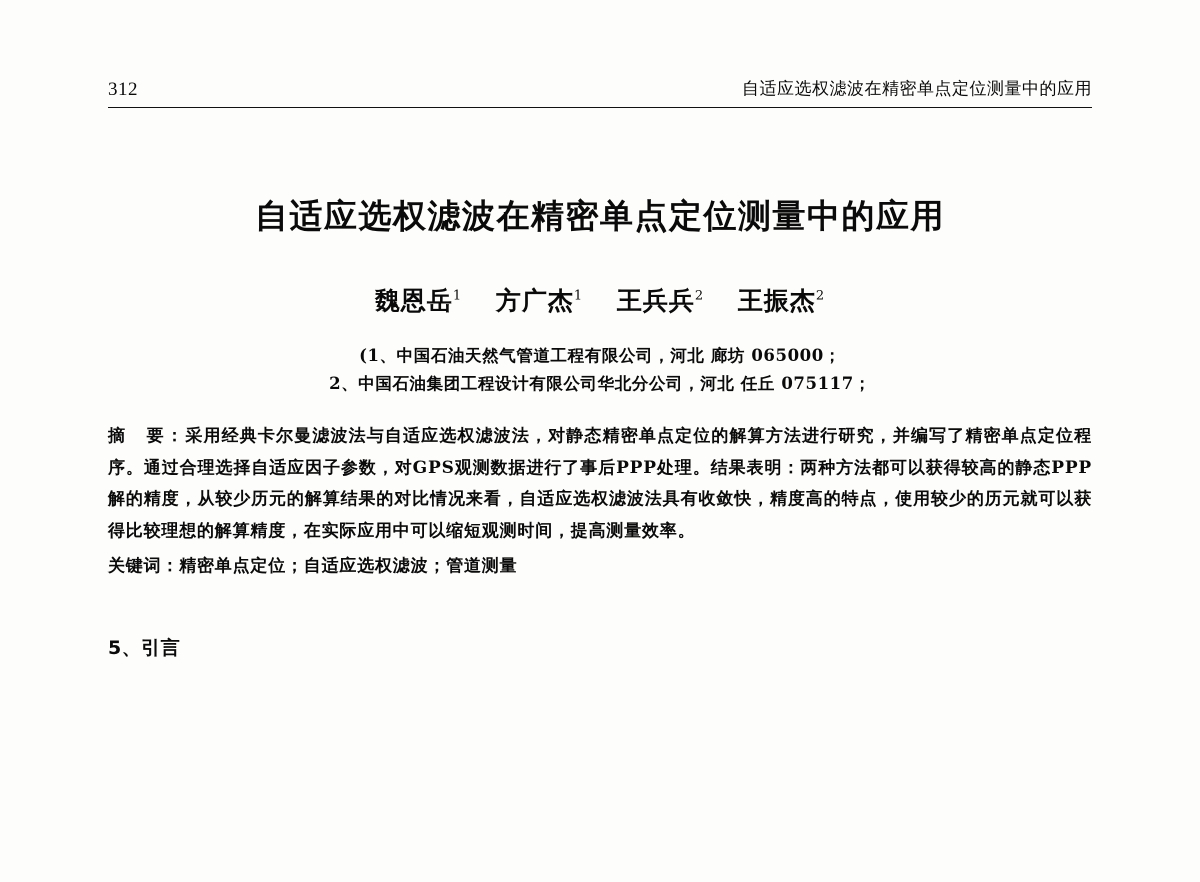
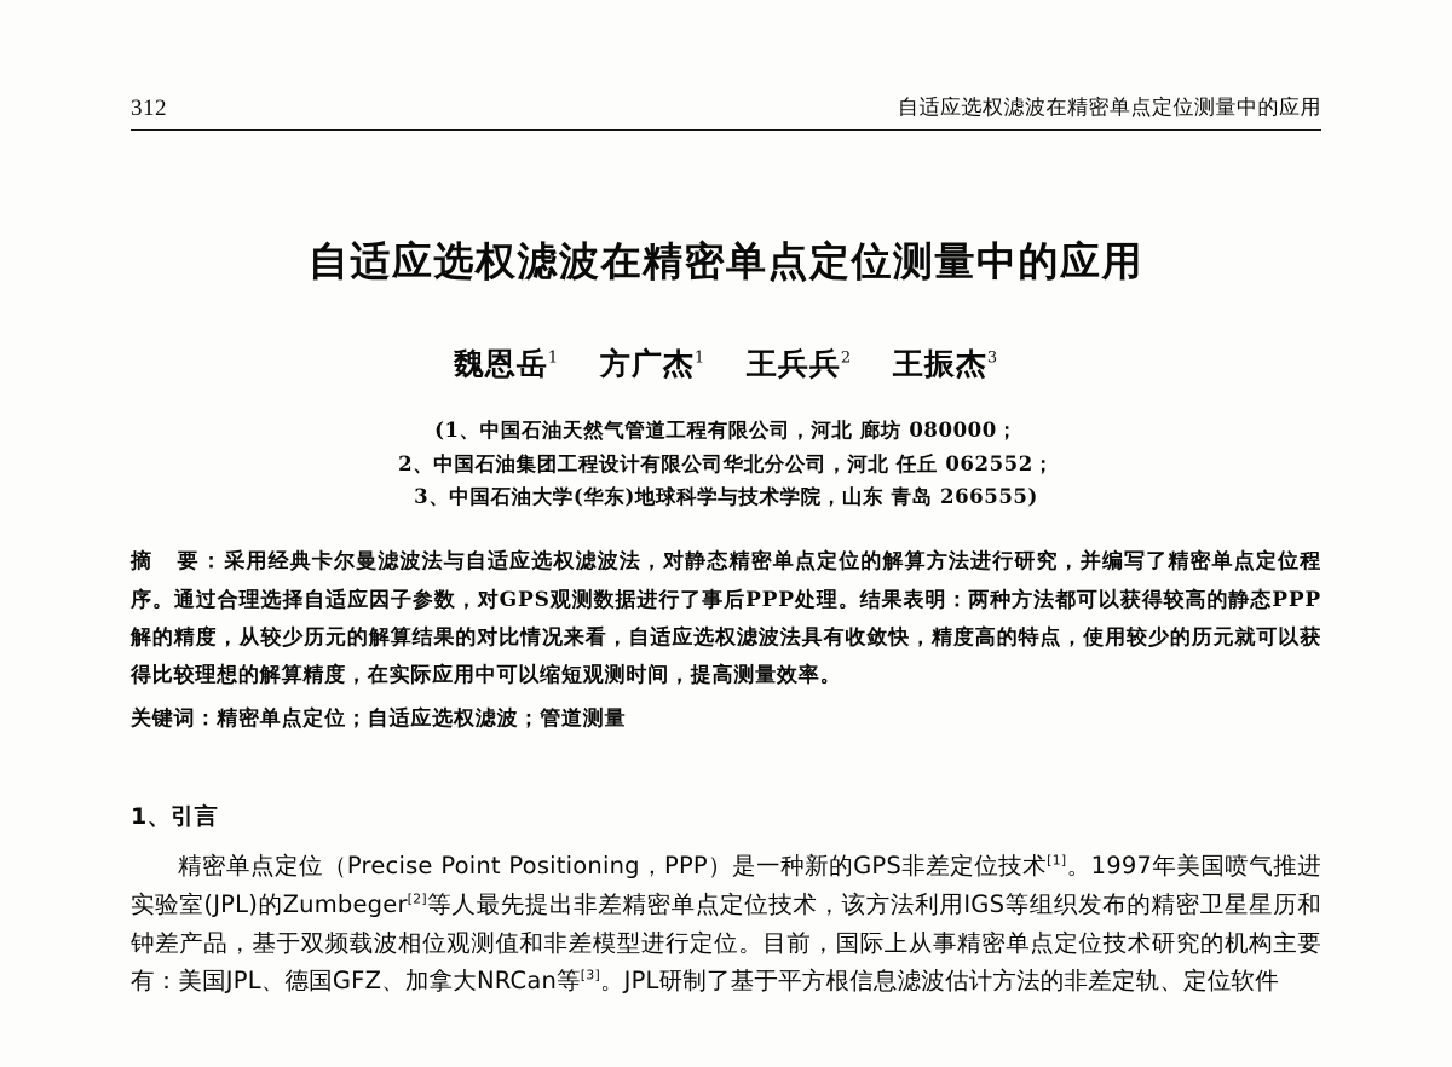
  312
  自适应选权滤波在精密单点定位测量中的应用
  自适应选权滤波在精密单点定位测量中的应用
- 魏恩岳1 方广杰1 王兵兵2 王振杰2
+ 魏恩岳1 方广杰1 王兵兵2 王振杰3
- (1、中国石油天然气管道工程有限公司，河北 廊坊 065000；
+ (1、中国石油天然气管道工程有限公司，河北 廊坊 080000；
- 2、中国石油集团工程设计有限公司华北分公司，河北 任丘 075117；
+ 2、中国石油集团工程设计有限公司华北分公司，河北 任丘 062552；
+ 3、中国石油大学(华东)地球科学与技术学院，山东 青岛 266555)
  摘 要：采用经典卡尔曼滤波法与自适应选权滤波法，对静态精密单点定位的解算方法进行研究，并编写了精密单点定位程序。通过合理选择自适应因子参数，对GPS观测数据进行了事后PPP处理。结果表明：两种方法都可以获得较高的静态PPP解的精度，从较少历元的解算结果的对比情况来看，自适应选权滤波法具有收敛快，精度高的特点，使用较少的历元就可以获得比较理想的解算精度，在实际应用中可以缩短观测时间，提高测量效率。
  关键词：精密单点定位；自适应选权滤波；管道测量
- 5、引言
+ 1、引言
+ 精密单点定位（Precise Point Positioning，PPP）是一种新的GPS非差定位技术[1]。1997年美国喷气推进实验室(JPL)的Zumbeger[2]等人最先提出非差精密单点定位技术，该方法利用IGS等组织发布的精密卫星星历和钟差产品，基于双频载波相位观测值和非差模型进行定位。目前，国际上从事精密单点定位技术研究的机构主要有：美国JPL、德国GFZ、加拿大NRCan等[3]。JPL研制了基于平方根信息滤波估计方法的非差定轨、定位软件
